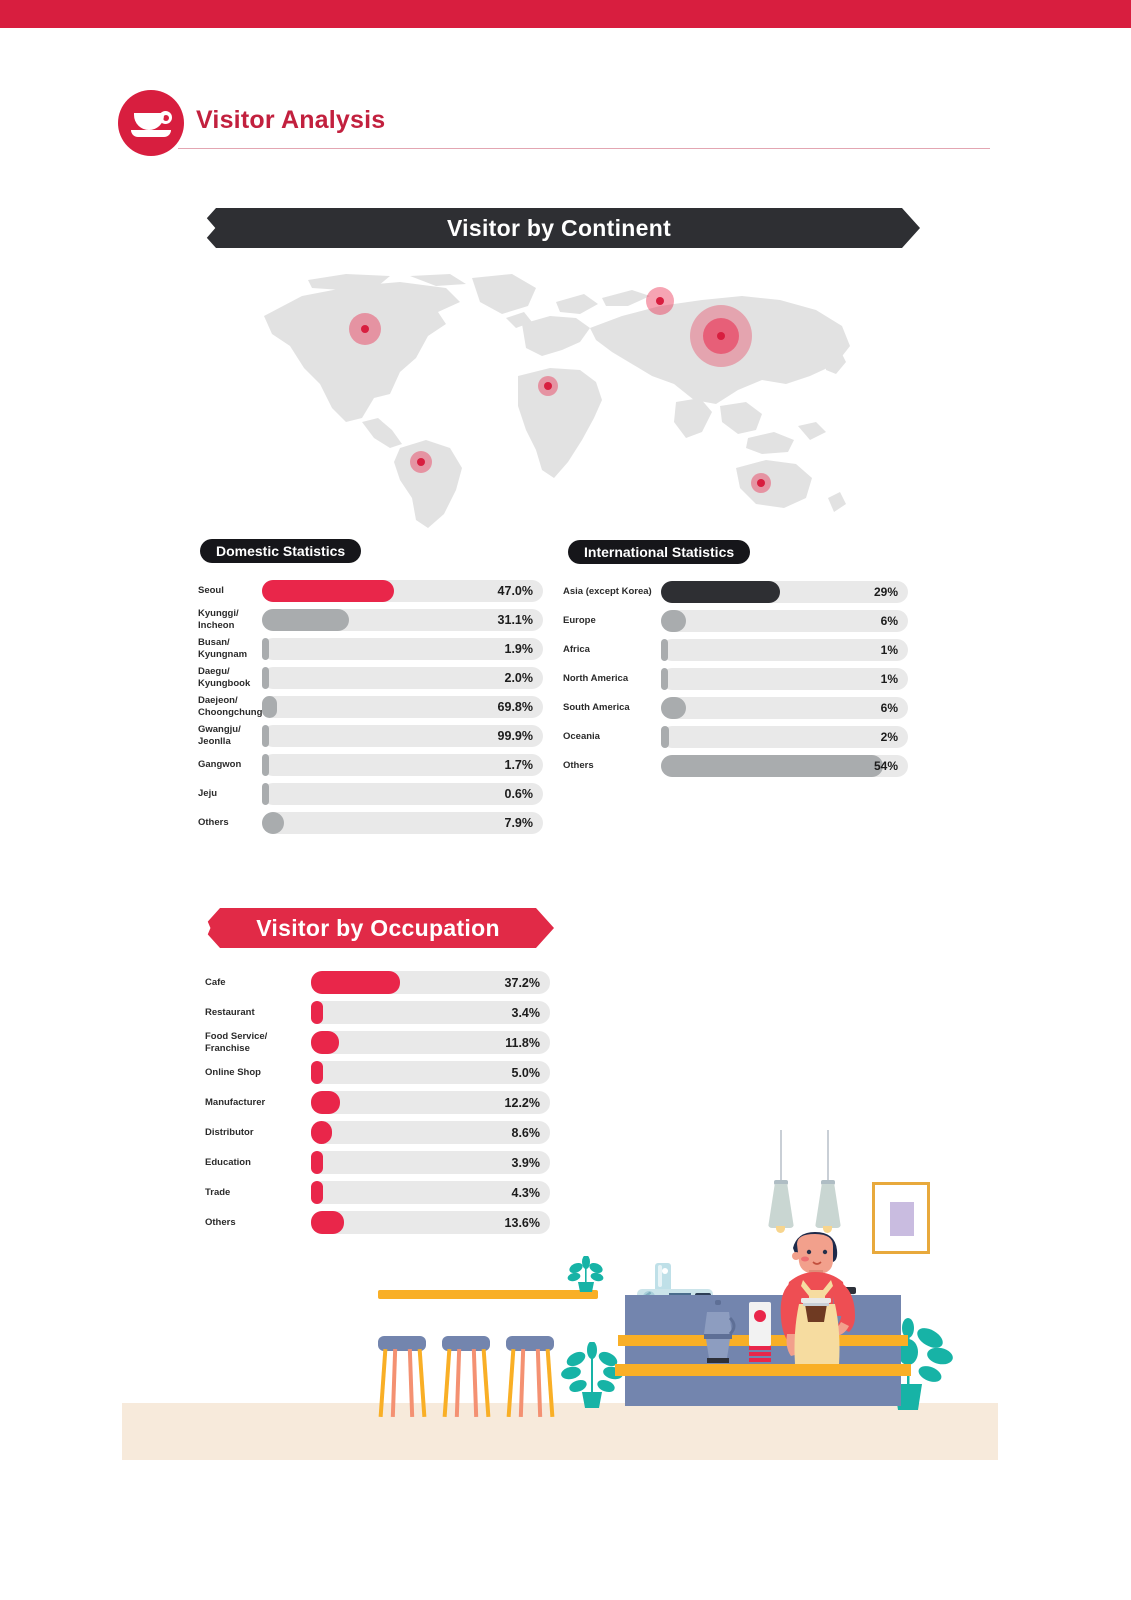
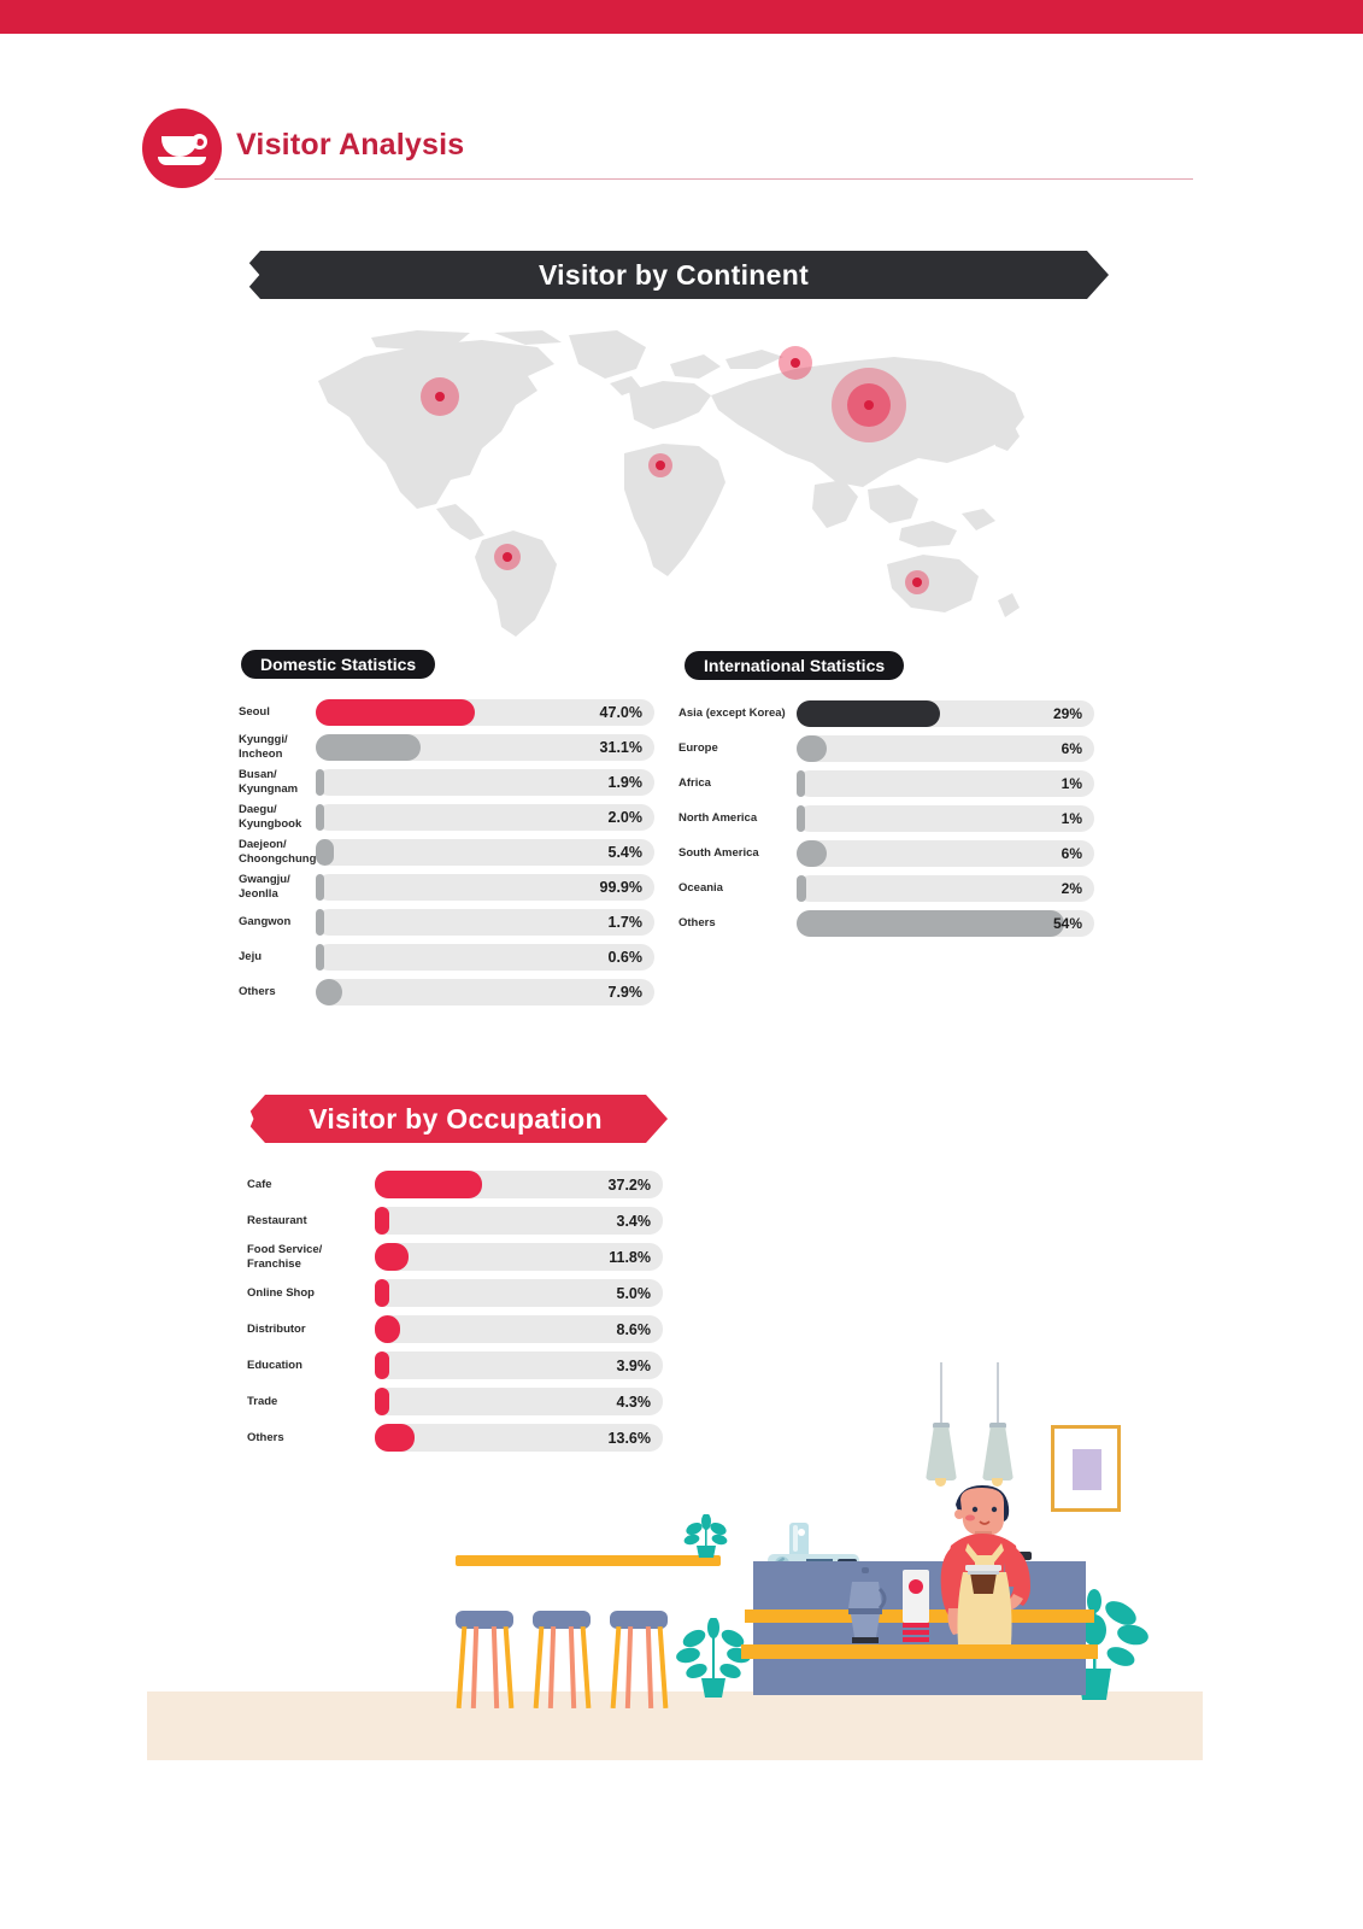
  Visitor Analysis
  Visitor by Continent
  Domestic Statistics
  Seoul
  47.0%
  Kyunggi/
  Incheon
  31.1%
  Busan/
  Kyungnam
  1.9%
  Daegu/
  Kyungbook
  2.0%
  Daejeon/
  Choongchung
- 69.8%
+ 5.4%
  Gwangju/
  Jeonlla
  99.9%
  Gangwon
  1.7%
  Jeju
  0.6%
  Others
  7.9%
  International Statistics
  Asia (except Korea)
  29%
  Europe
  6%
  Africa
  1%
  North America
  1%
  South America
  6%
  Oceania
  2%
  Others
  54%
  Visitor by Occupation
  Cafe
  37.2%
  Restaurant
  3.4%
  Food Service/
  Franchise
  11.8%
  Online Shop
  5.0%
- Manufacturer
- 12.2%
  Distributor
  8.6%
  Education
  3.9%
  Trade
  4.3%
  Others
  13.6%
